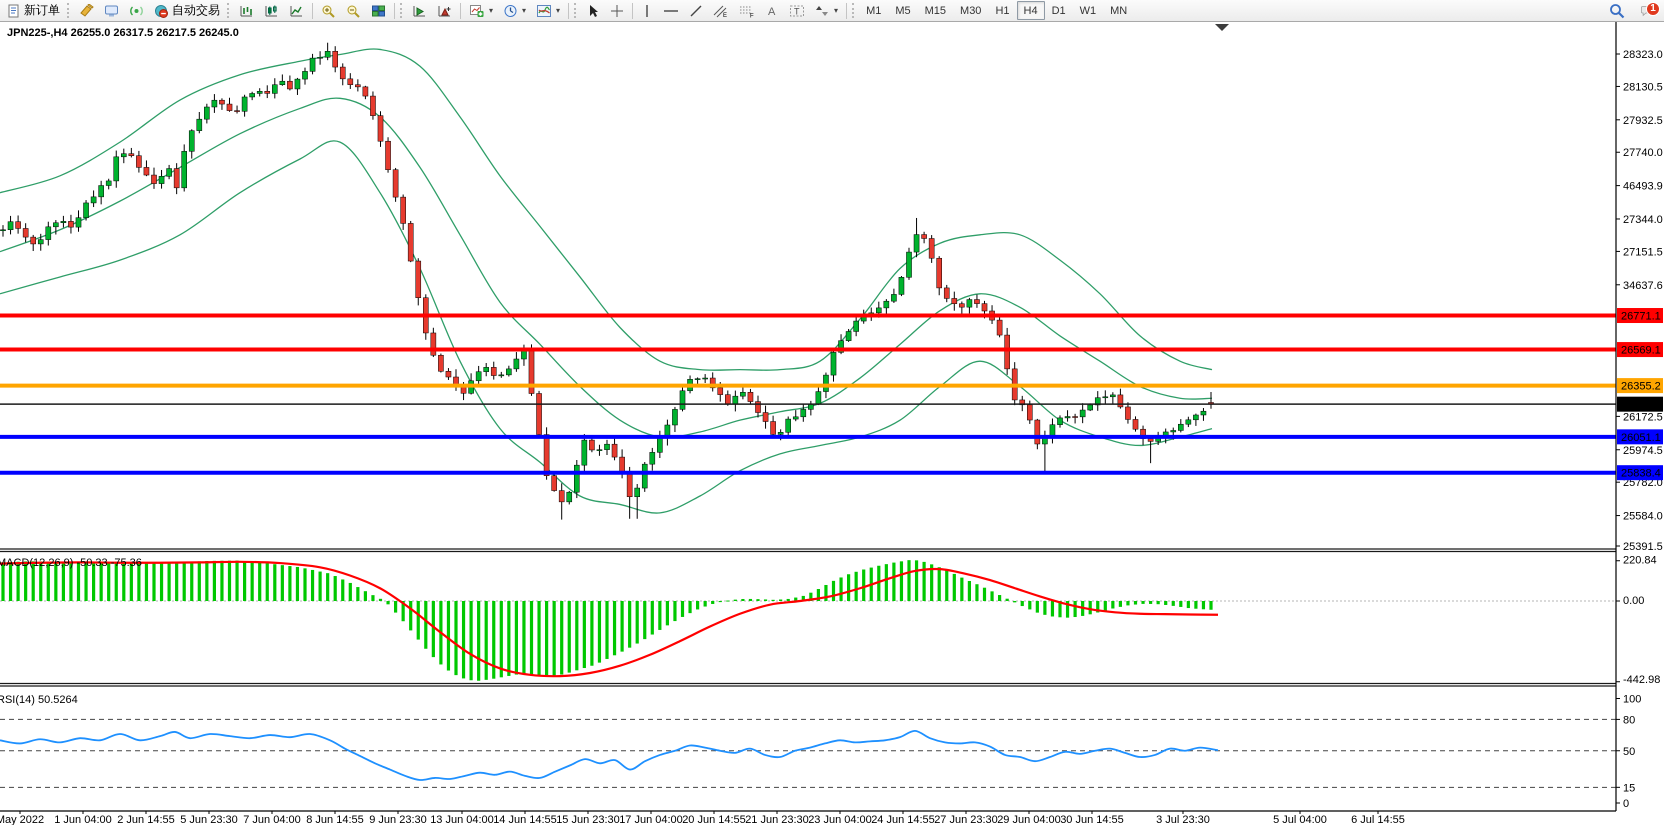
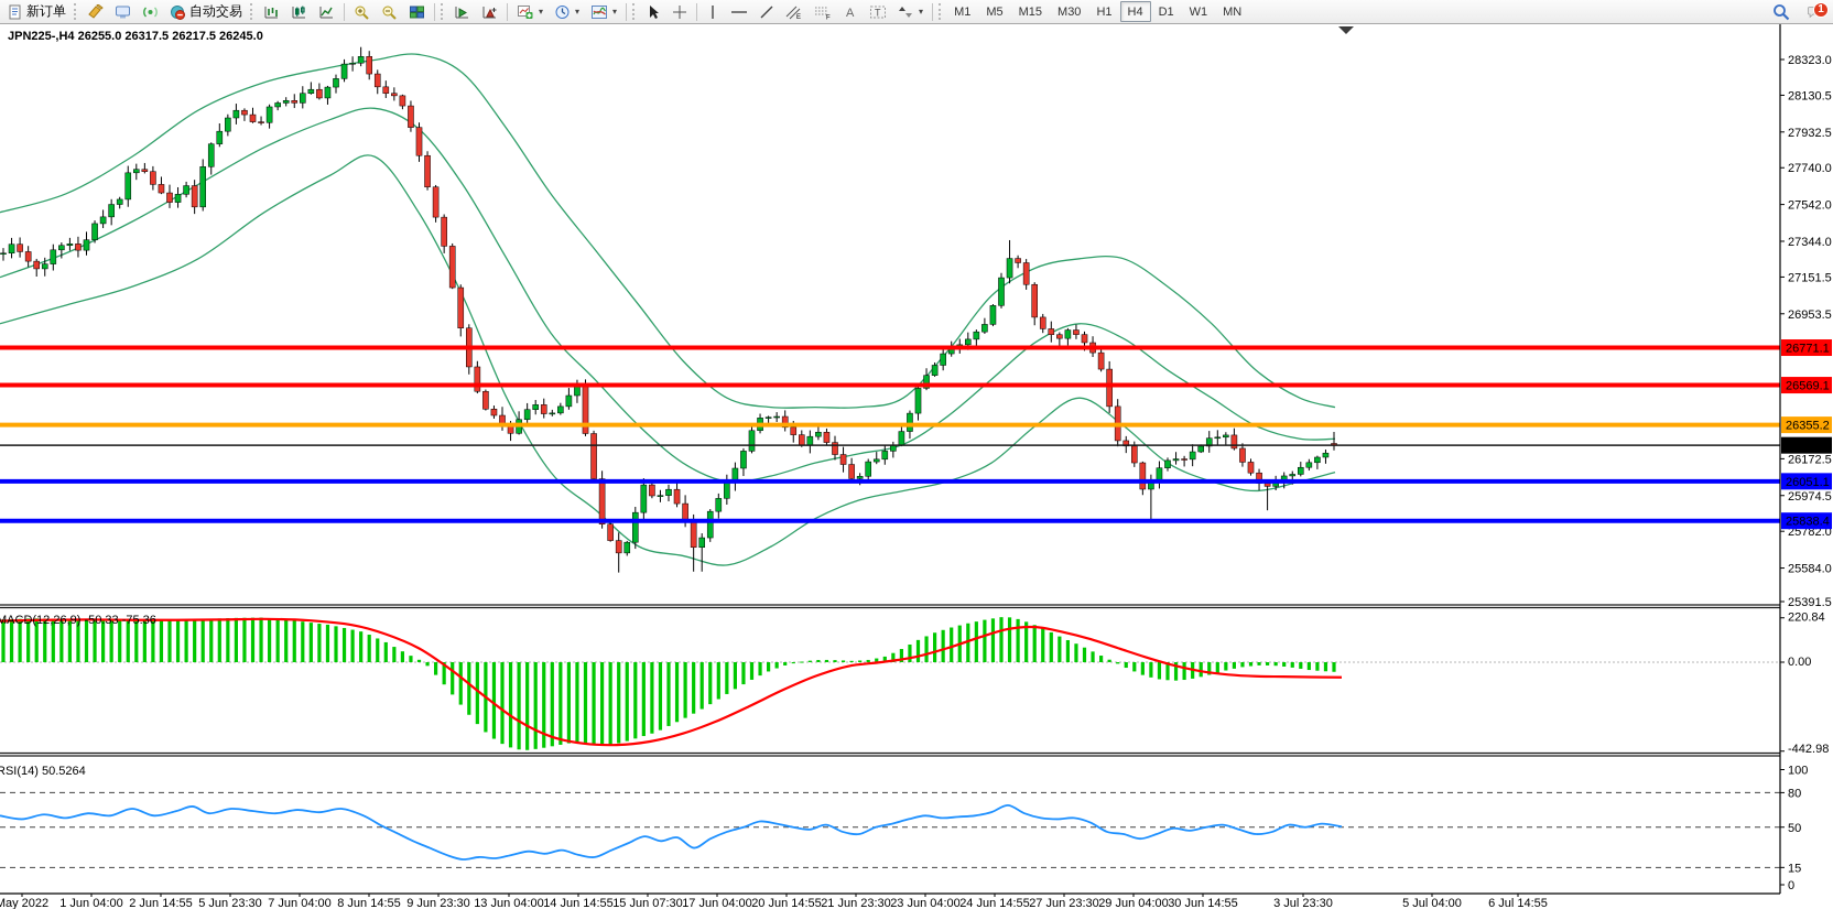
  新订单
  自动交易
  ▾
  ▾
  ▾
  A
  T
  ▾
  M1
  M5
  M15
  M30
  H1
  H4
  D1
  W1
  MN
  1
  28323.0
  28130.5
  27932.5
  27740.0
- 46493.9
+ 27542.0
  27344.0
  27151.5
- 34637.6
+ 26953.5
  26172.5
  25974.5
  25782.0
  25584.0
  25391.5
  26771.1
  26569.1
  26355.2
  26245.0
  26051.1
  25838.4
  220.84
  0.00
  -442.98
  100
  80
  50
  15
  0
  May 2022
  1 Jun 04:00
  2 Jun 14:55
  5 Jun 23:30
  7 Jun 04:00
  8 Jun 14:55
  9 Jun 23:30
  13 Jun 04:00
  14 Jun 14:55
- 15 Jun 23:30
+ 15 Jun 07:30
  17 Jun 04:00
  20 Jun 14:55
  21 Jun 23:30
  23 Jun 04:00
  24 Jun 14:55
  27 Jun 23:30
  29 Jun 04:00
  30 Jun 14:55
  3 Jul 23:30
  5 Jul 04:00
  6 Jul 14:55
  JPN225-,H4 26255.0 26317.5 26217.5 26245.0
  MACD(12,26,9) -50.33 -75.36
  RSI(14) 50.5264
